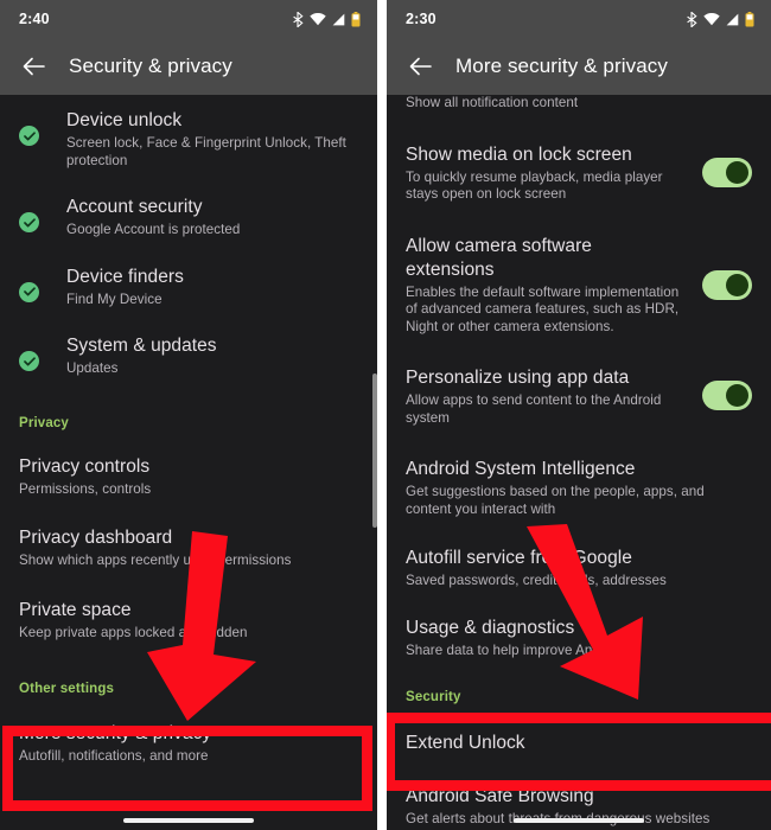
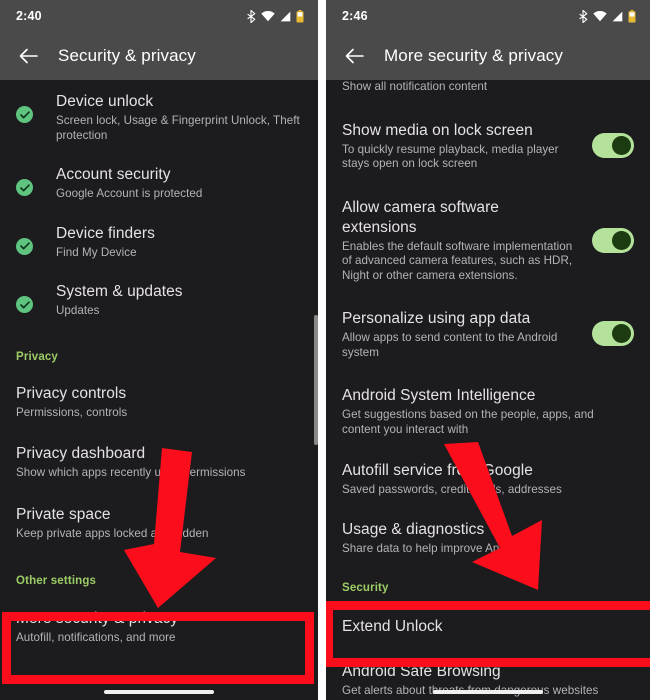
  2:40
  Security & privacy
  Device unlock
- Screen lock, Face & Fingerprint Unlock, Theft protection
+ Screen lock, Usage & Fingerprint Unlock, Theft protection
  Account security
  Google Account is protected
  Device finders
  Find My Device
  System & updates
  Updates
  Privacy
  Privacy controls
  Permissions, controls
  Privacy dashboard
  Show which apps recently uermissions
  Private space
  Keep private apps locked adden
  Other settings
  More security & privacy
  Autofill, notifications, and more
- 2:30
+ 2:46
  More security & privacy
  Show all notification content
  Show media on lock screen
  To quickly resume playback, media player stays open on lock screen
  Allow camera software extensions
  Enables the default software implementation of advanced camera features, such as HDR, Night or other camera extensions.
  Personalize using app data
  Allow apps to send content to the Android system
  Android System Intelligence
  Get suggestions based on the people, apps, and content you interact with
  Autofill service fr Google
  Saved passwords, credits, addresses
  Usage & diagnostics
  Share data to help improve An
  Security
  Extend Unlock
  Android Safe Browsing
